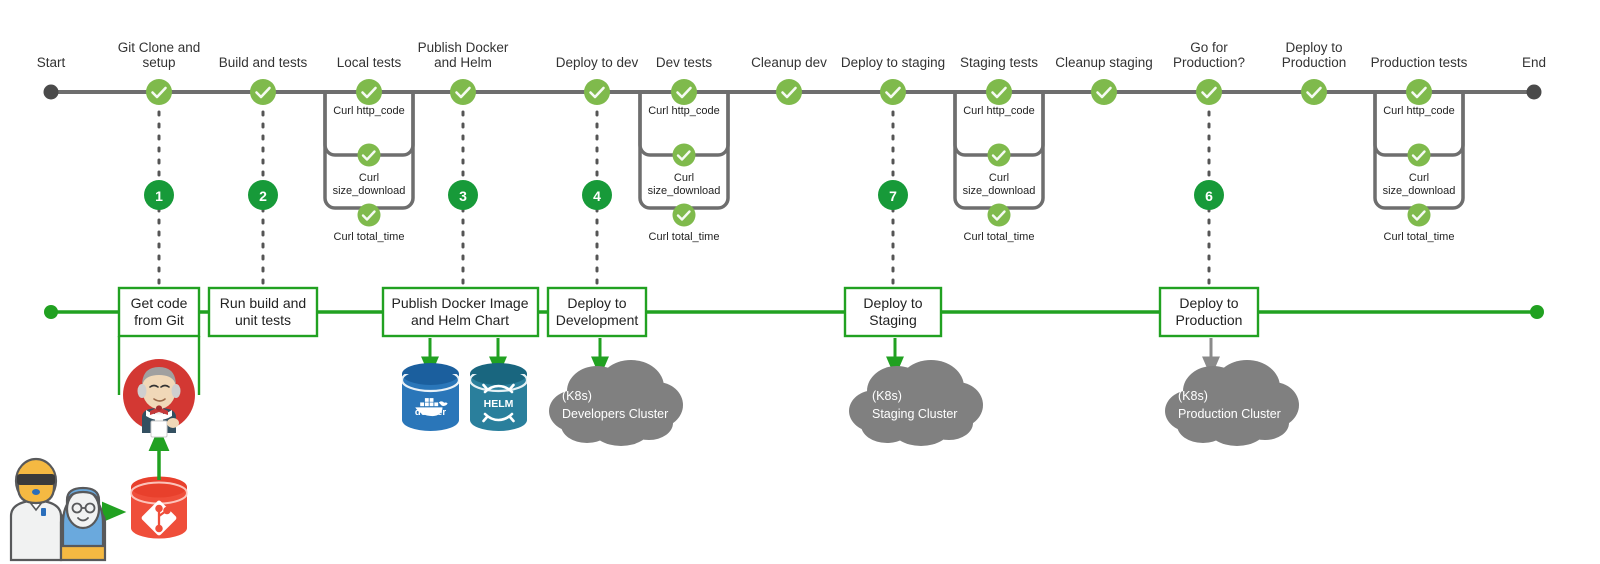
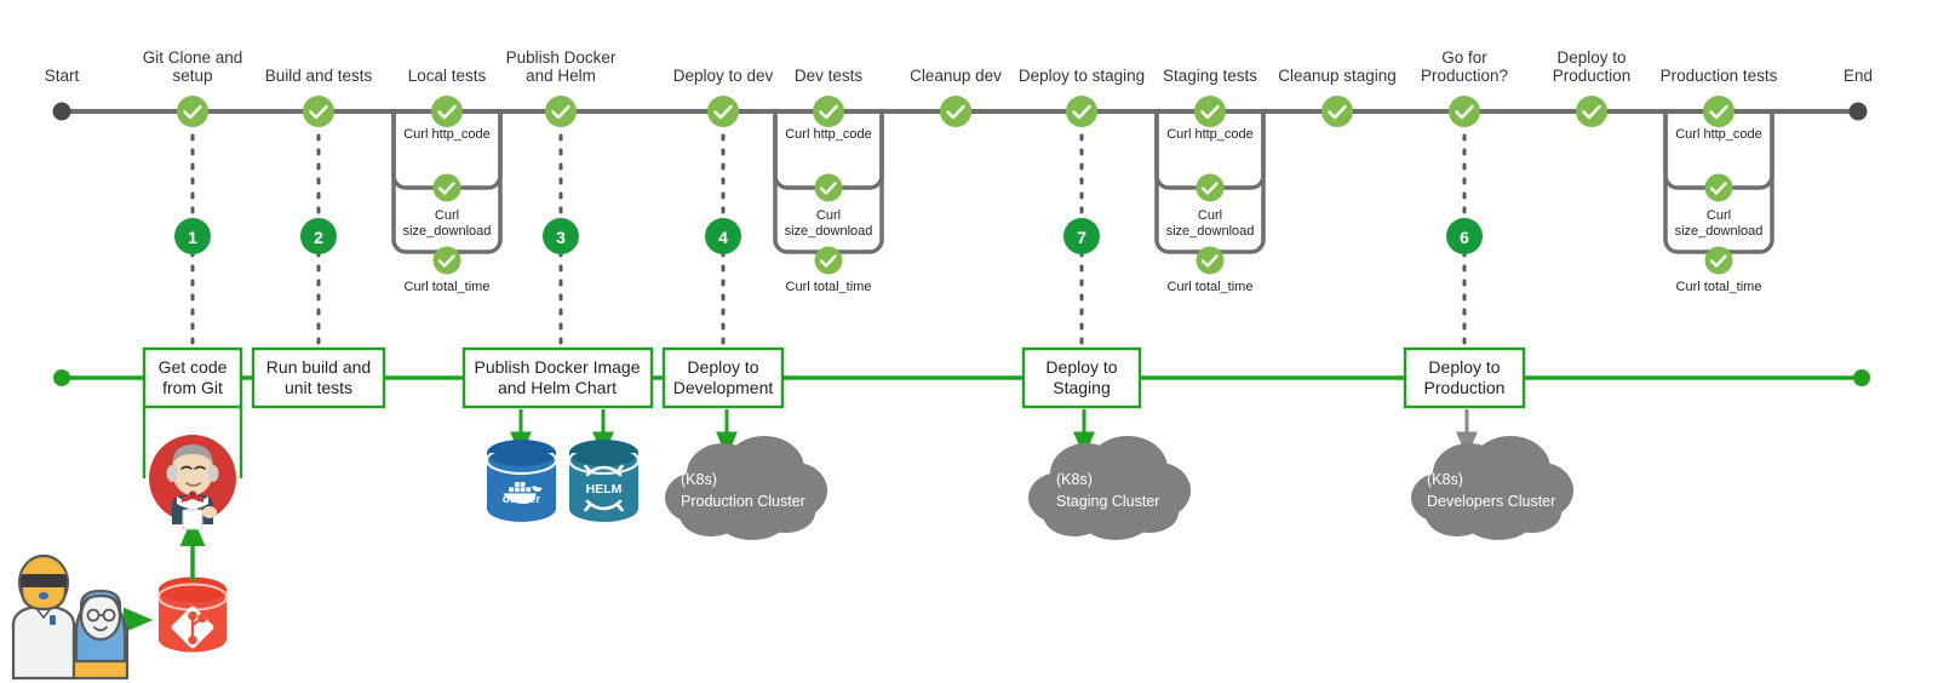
  docker
  HELM
  Start
  End
  Git Clone and
  setup
  Build and tests
  Local tests
  Publish Docker
  and Helm
  Deploy to dev
  Dev tests
  Cleanup dev
  Deploy to staging
  Staging tests
  Cleanup staging
  Go for
  Production?
  Deploy to
  Production
  Production tests
  Curl http_code
  Curl
  size_download
  Curl total_time
  Curl http_code
  Curl
  size_download
  Curl total_time
  Curl http_code
  Curl
  size_download
  Curl total_time
  Curl http_code
  Curl
  size_download
  Curl total_time
  1
  2
  3
  4
  7
  6
  Get code
  from Git
  Run build and
  unit tests
  Publish Docker Image
  and Helm Chart
  Deploy to
  Development
  Deploy to
  Staging
  Deploy to
  Production
  (K8s)
- Developers Cluster
+ Production Cluster
  (K8s)
  Staging Cluster
  (K8s)
- Production Cluster
+ Developers Cluster
